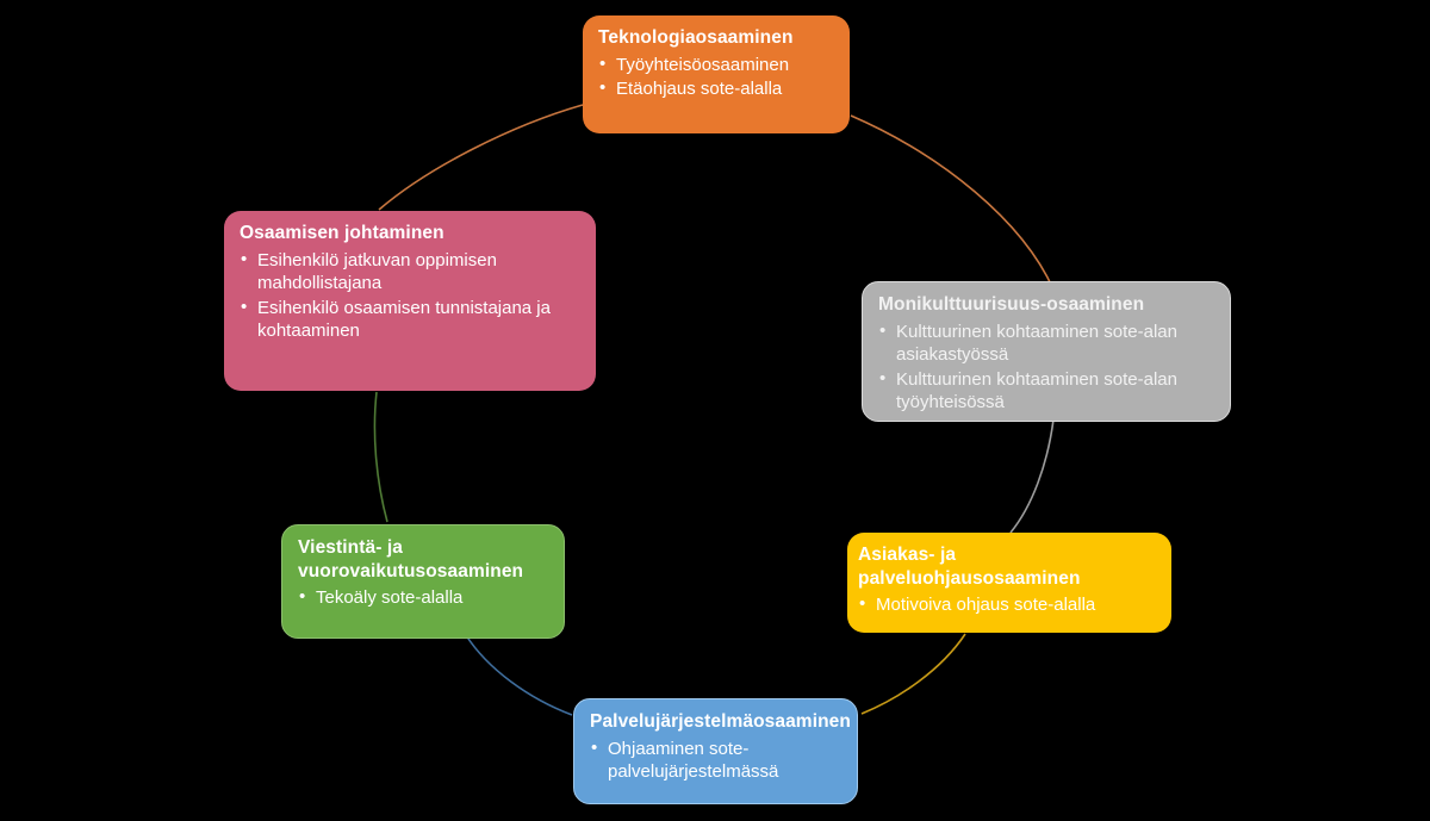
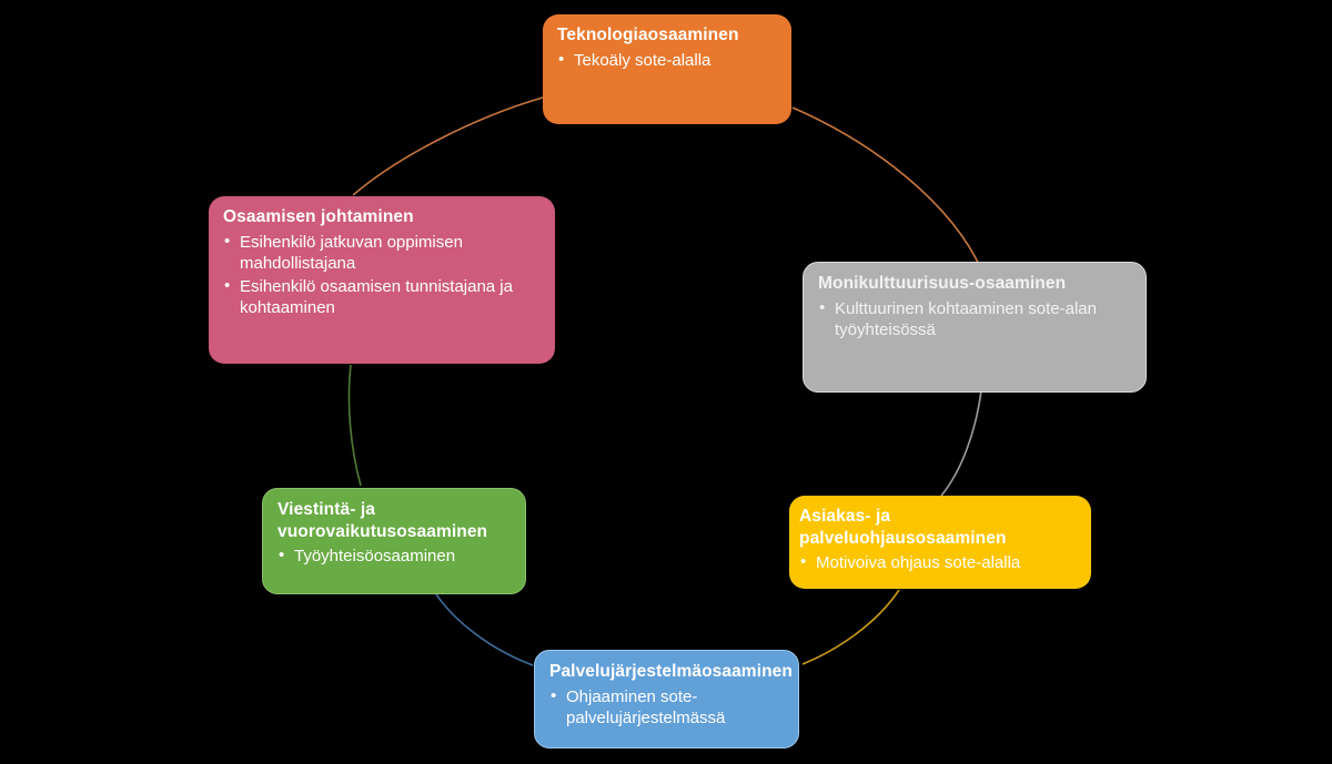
  Teknologiaosaaminen
- Työyhteisöosaaminen
+ Tekoäly sote-alalla
- Etäohjaus sote-alalla
  Osaamisen johtaminen
  Esihenkilö jatkuvan oppimisen mahdollistajana
  Esihenkilö osaamisen tunnistajana ja kohtaaminen
  Monikulttuurisuus-osaaminen
- Kulttuurinen kohtaaminen sote-alan asiakastyössä
  Kulttuurinen kohtaaminen sote-alan työyhteisössä
  Asiakas- ja palveluohjausosaaminen
  Motivoiva ohjaus sote-alalla
  Palvelujärjestelmäosaaminen
  Ohjaaminen sote-palvelujärjestelmässä
  Viestintä- ja
  vuorovaikutusosaaminen
- Tekoäly sote-alalla
+ Työyhteisöosaaminen
